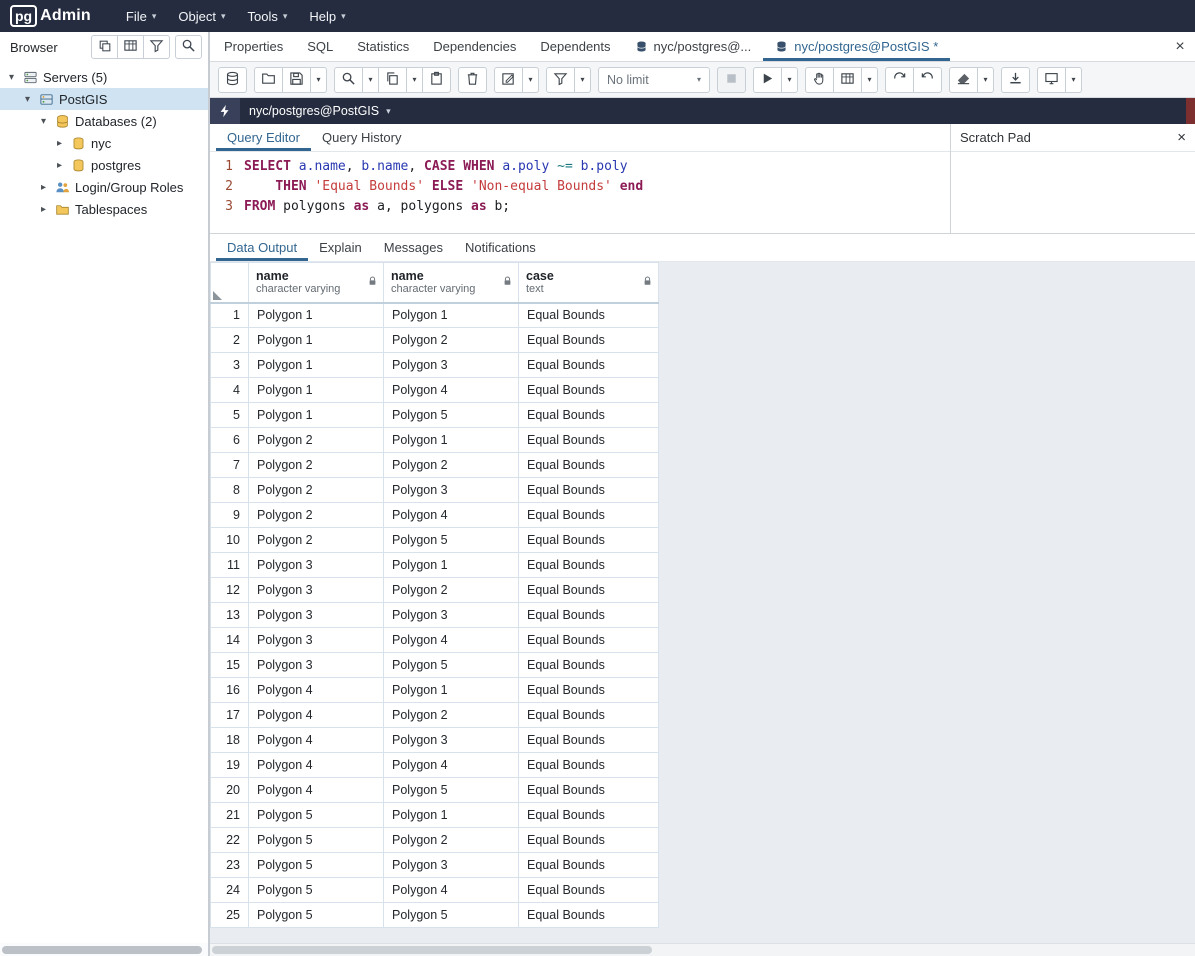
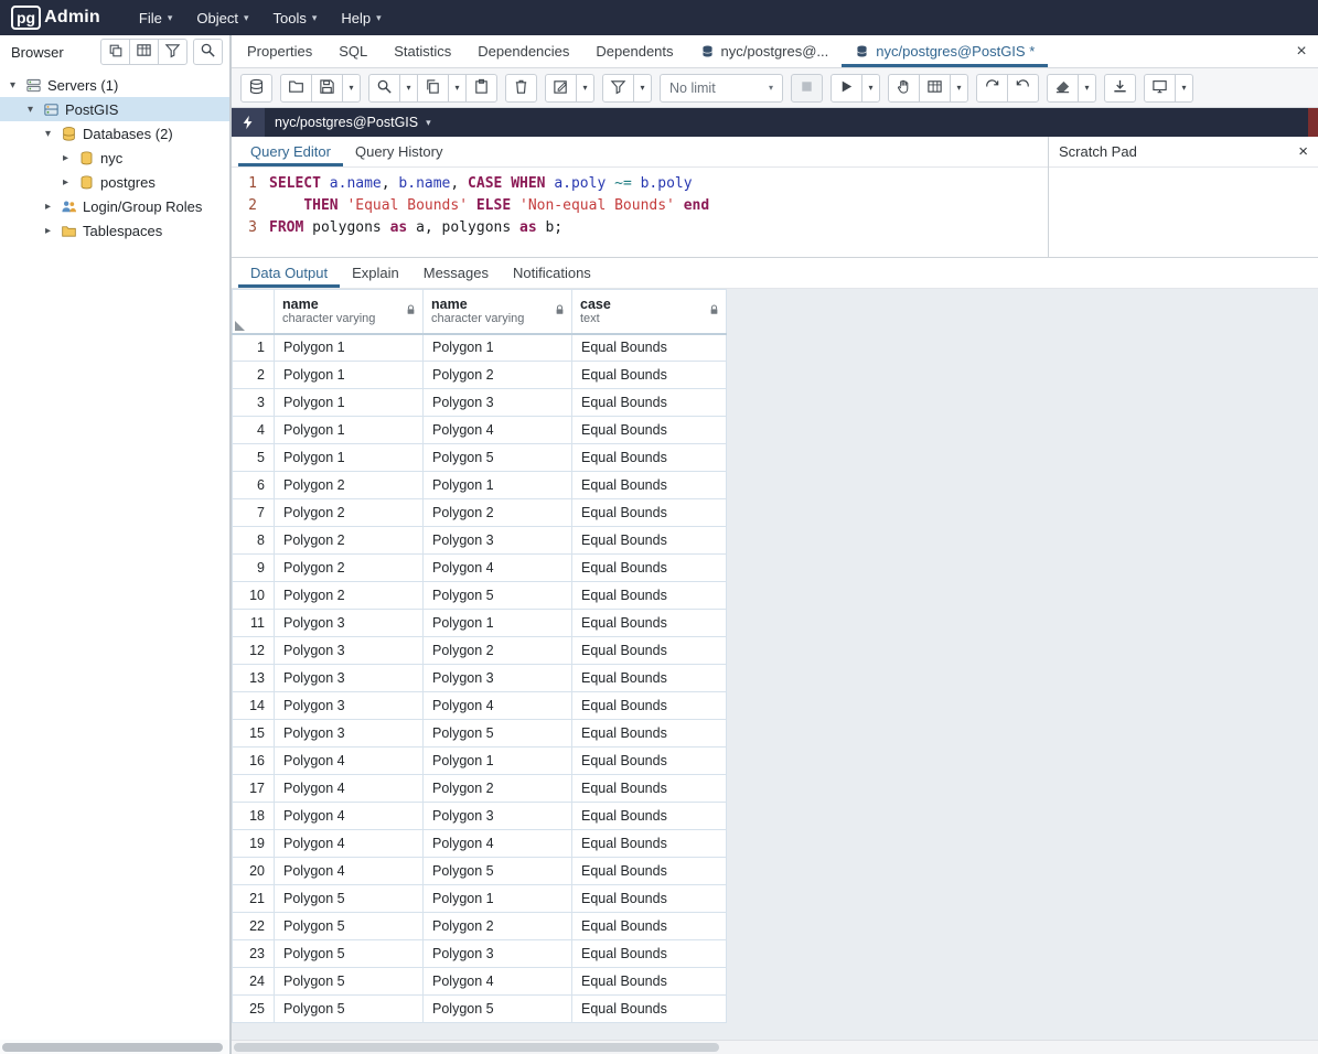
  pg
  Admin
  File
  ▾
  Object
  ▾
  Tools
  ▾
  Help
  ▾
  Browser
  ▾
- Servers (5)
+ Servers (1)
  ▾
  PostGIS
  ▾
  Databases (2)
  ▸
  nyc
  ▸
  postgres
  ▸
  Login/Group Roles
  ▸
  Tablespaces
  Properties
  SQL
  Statistics
  Dependencies
  Dependents
  nyc/postgres@...
  nyc/postgres@PostGIS *
  ×
  ▾
  ▾
  ▾
  ▾
  ▾
  No limit
  ▾
  ▾
  ▾
  ▾
  ▾
  nyc/postgres@PostGIS
  ▾
  Query Editor
  Query History
  1
  SELECT a.name, b.name, CASE WHEN a.poly ~= b.poly
  2
  THEN 'Equal Bounds' ELSE 'Non-equal Bounds' end
  3
  FROM polygons as a, polygons as b;
  Scratch Pad
  ×
  Data Output
  Explain
  Messages
  Notifications
  	namecharacter varying	namecharacter varying	casetext
  1	Polygon 1	Polygon 1	Equal Bounds
  2	Polygon 1	Polygon 2	Equal Bounds
  3	Polygon 1	Polygon 3	Equal Bounds
  4	Polygon 1	Polygon 4	Equal Bounds
  5	Polygon 1	Polygon 5	Equal Bounds
  6	Polygon 2	Polygon 1	Equal Bounds
  7	Polygon 2	Polygon 2	Equal Bounds
  8	Polygon 2	Polygon 3	Equal Bounds
  9	Polygon 2	Polygon 4	Equal Bounds
  10	Polygon 2	Polygon 5	Equal Bounds
  11	Polygon 3	Polygon 1	Equal Bounds
  12	Polygon 3	Polygon 2	Equal Bounds
  13	Polygon 3	Polygon 3	Equal Bounds
  14	Polygon 3	Polygon 4	Equal Bounds
  15	Polygon 3	Polygon 5	Equal Bounds
  16	Polygon 4	Polygon 1	Equal Bounds
  17	Polygon 4	Polygon 2	Equal Bounds
  18	Polygon 4	Polygon 3	Equal Bounds
  19	Polygon 4	Polygon 4	Equal Bounds
  20	Polygon 4	Polygon 5	Equal Bounds
  21	Polygon 5	Polygon 1	Equal Bounds
  22	Polygon 5	Polygon 2	Equal Bounds
  23	Polygon 5	Polygon 3	Equal Bounds
  24	Polygon 5	Polygon 4	Equal Bounds
  25	Polygon 5	Polygon 5	Equal Bounds
